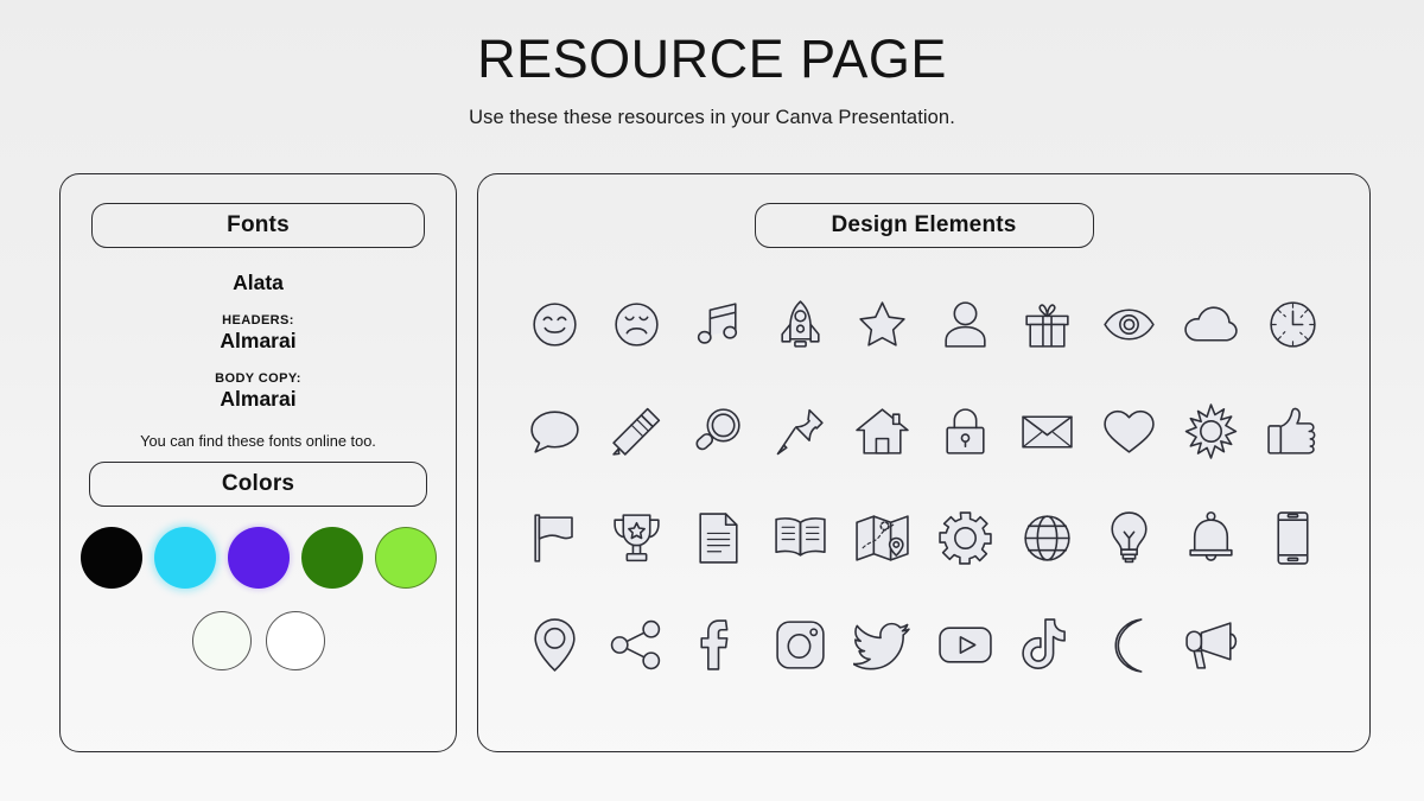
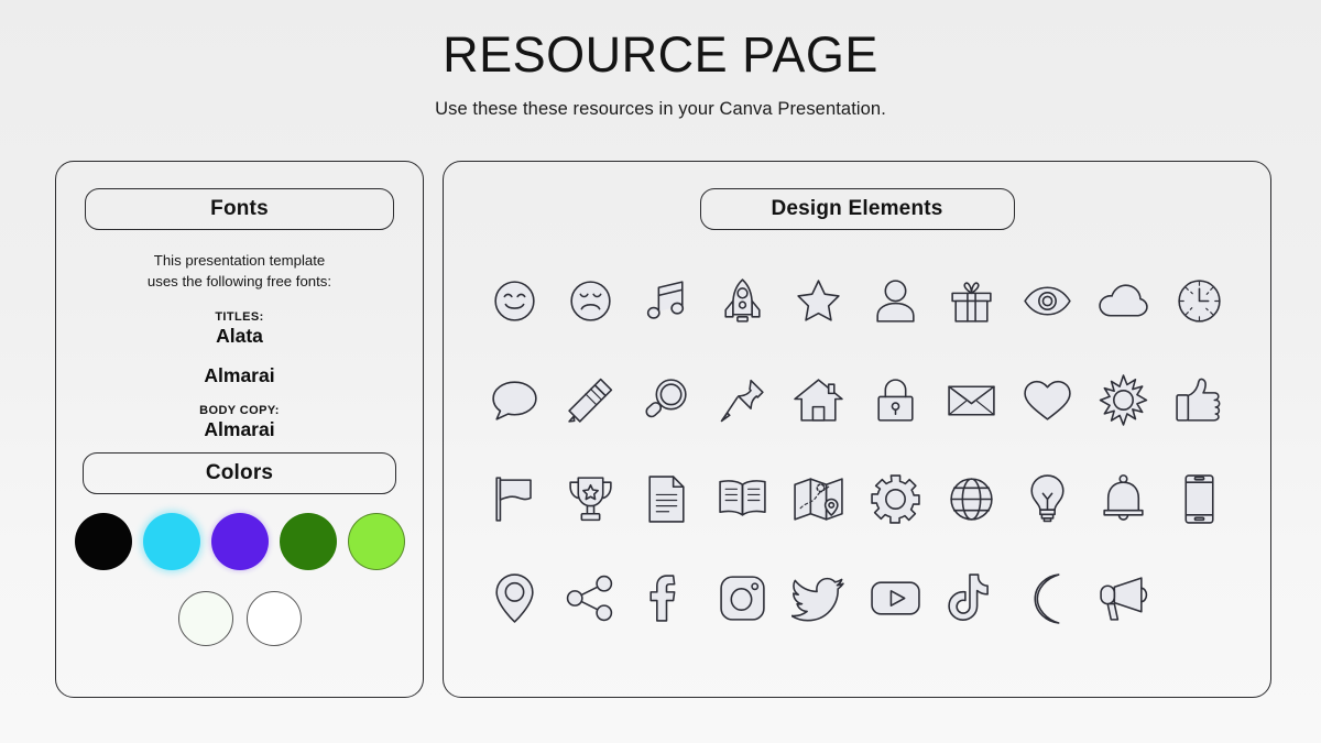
  RESOURCE PAGE
  Use these these resources in your Canva Presentation.
  Fonts
+ This presentation template
+ uses the following free fonts:
+ TITLES:
  Alata
- HEADERS:
  Almarai
  BODY COPY:
  Almarai
- You can find these fonts online too.
  Colors
  Design Elements
